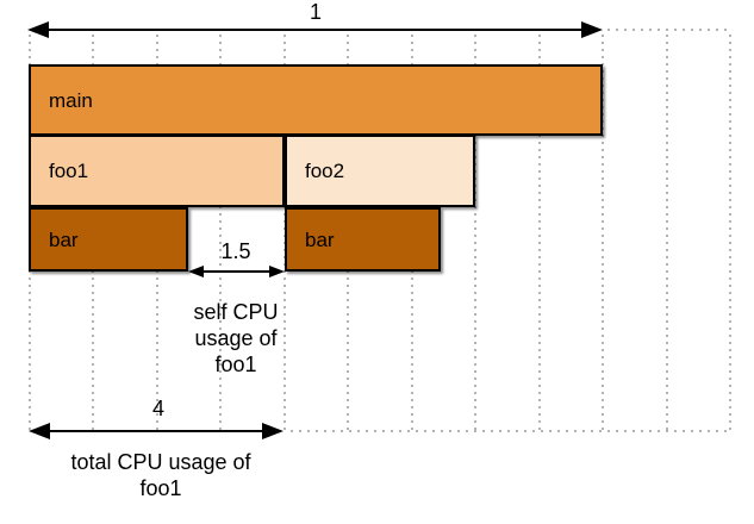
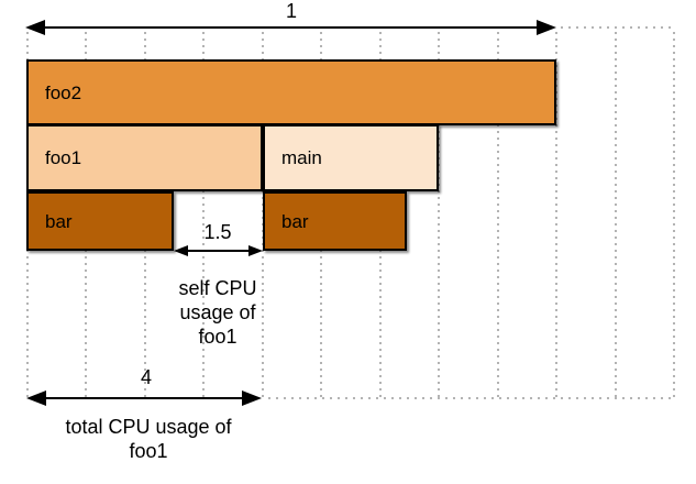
  1
- main
+ foo2
  foo1
- foo2
+ main
  bar
  bar
  1.5
  self CPU usage of foo1
  4
  total CPU usage of foo1
